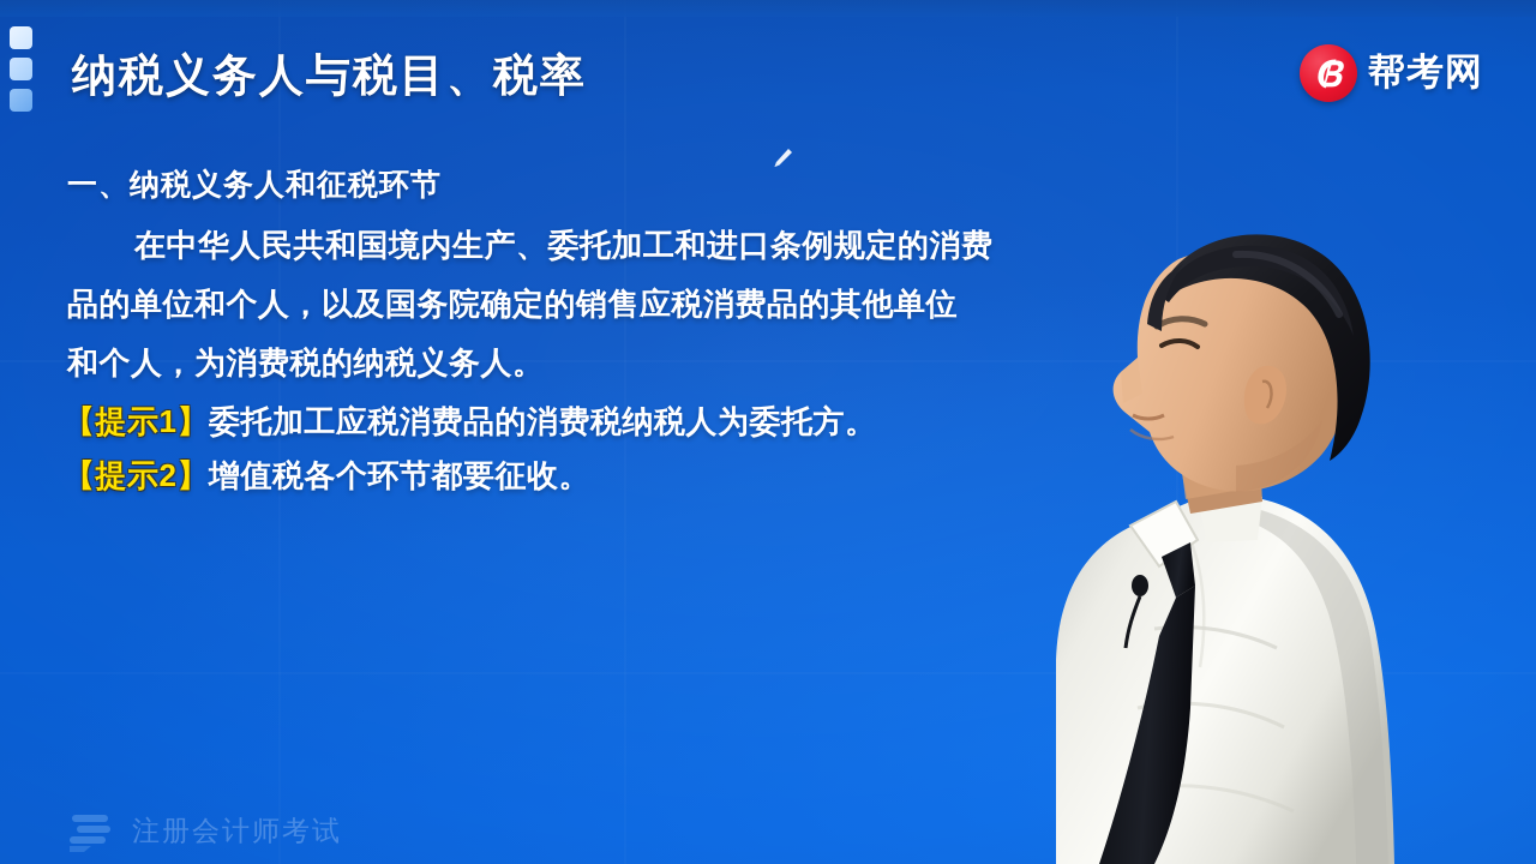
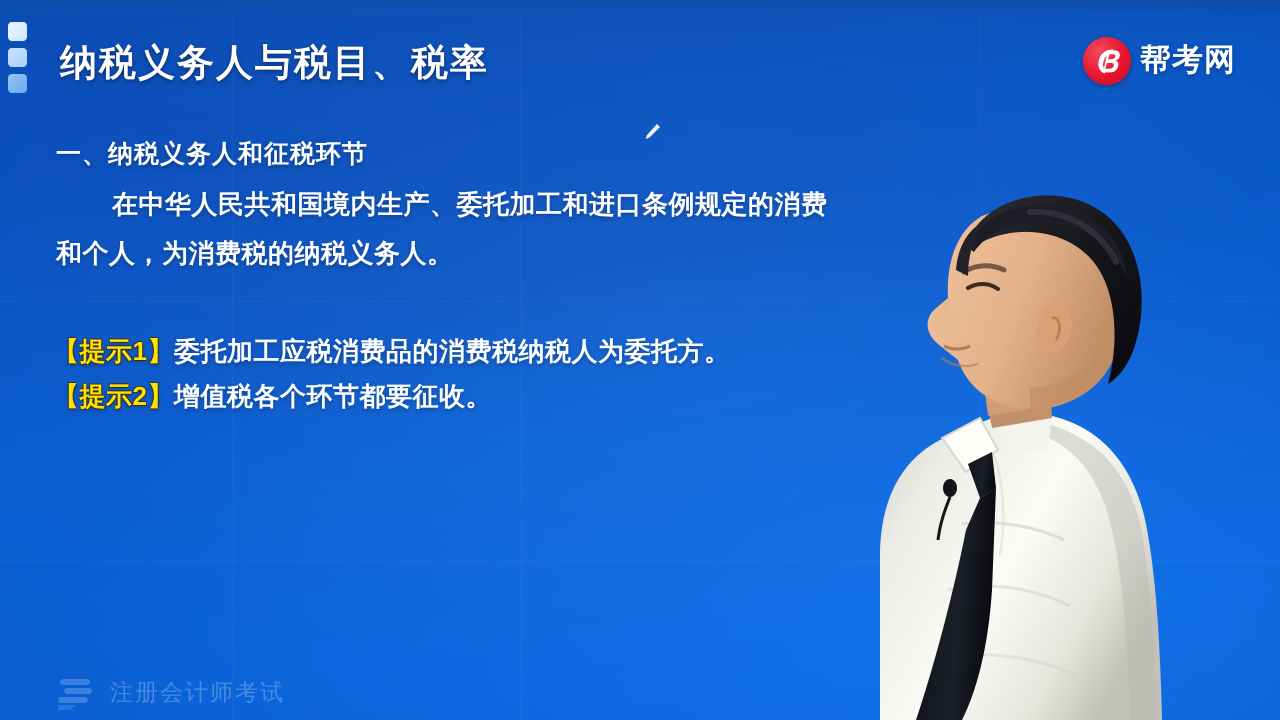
  纳税义务人与税目、税率
  帮考网
  一、纳税义务人和征税环节
  在中华人民共和国境内生产、委托加工和进口条例规定的消费
- 品的单位和个人，以及国务院确定的销售应税消费品的其他单位
  和个人，为消费税的纳税义务人。
  【提示1】委托加工应税消费品的消费税纳税人为委托方。
  【提示2】增值税各个环节都要征收。
  注册会计师考试
